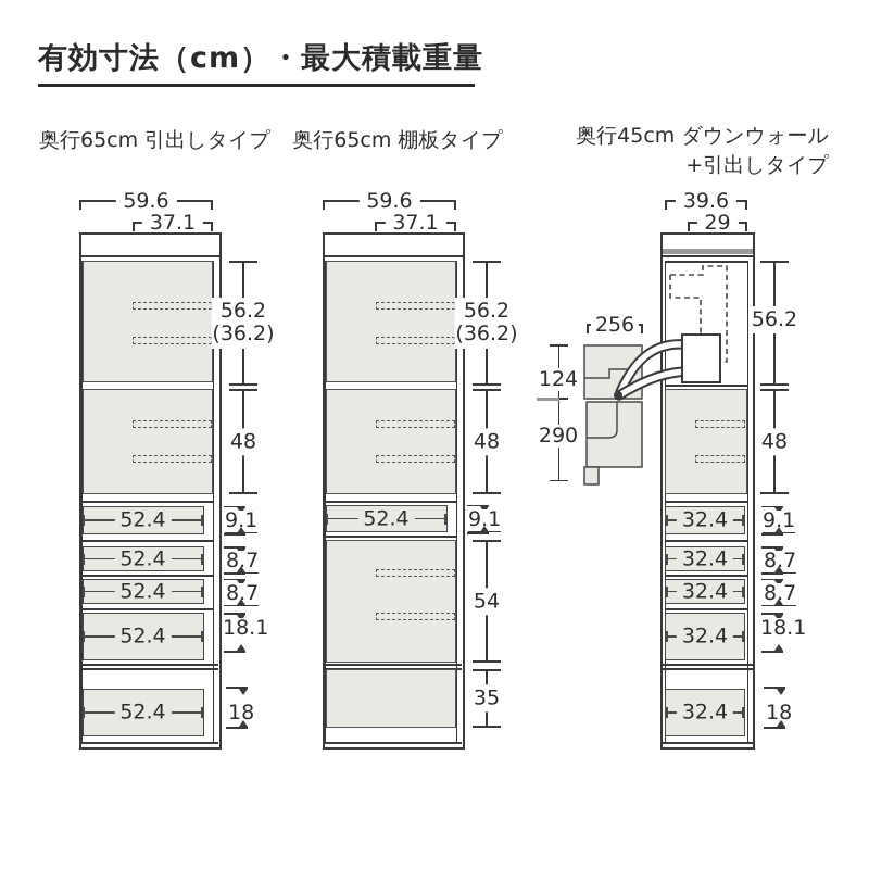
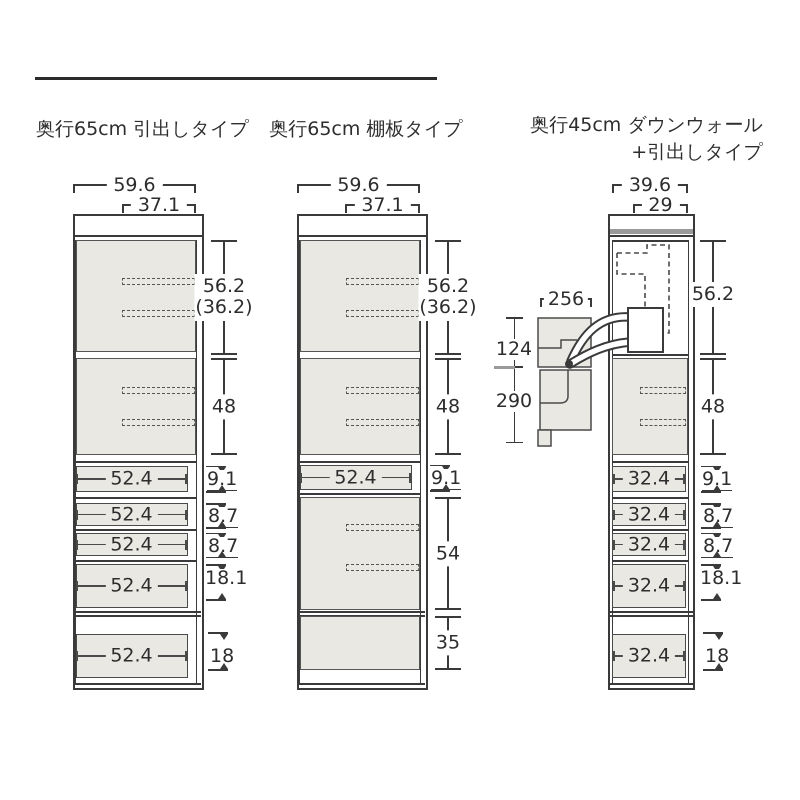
- 有効寸法（cm）・最大積載重量
  奥行65cm 引出しタイプ
  奥行65cm 棚板タイプ
  奥行45cm ダウンウォール
  +引出しタイプ
  59.6
  37.1
  52.4
  52.4
  52.4
  52.4
  52.4
  56.2
  (36.2)
  48
  9.1
  8.7
  8.7
  18.1
  18
  59.6
  37.1
  52.4
  56.2
  (36.2)
  48
  9.1
  54
  35
  39.6
  29
  32.4
  32.4
  32.4
  32.4
  32.4
  256
  124
  290
  56.2
  48
  9.1
  8.7
  8.7
  18.1
  18
